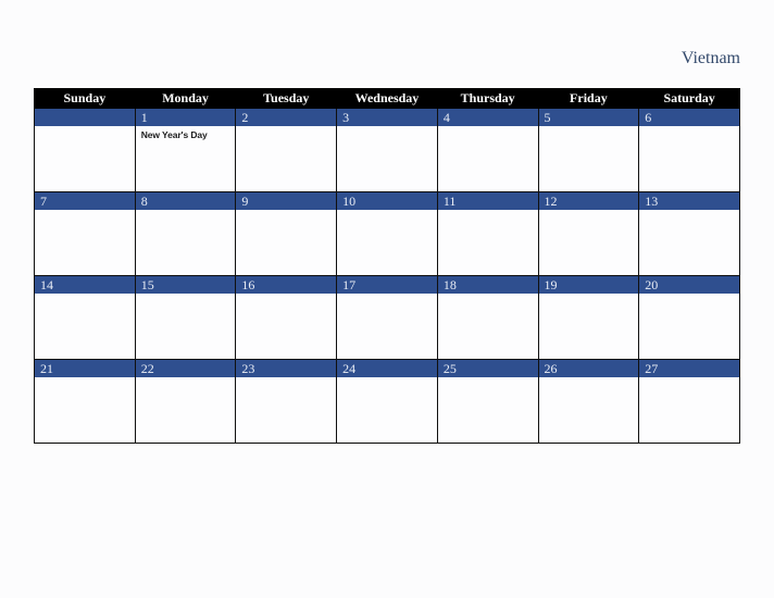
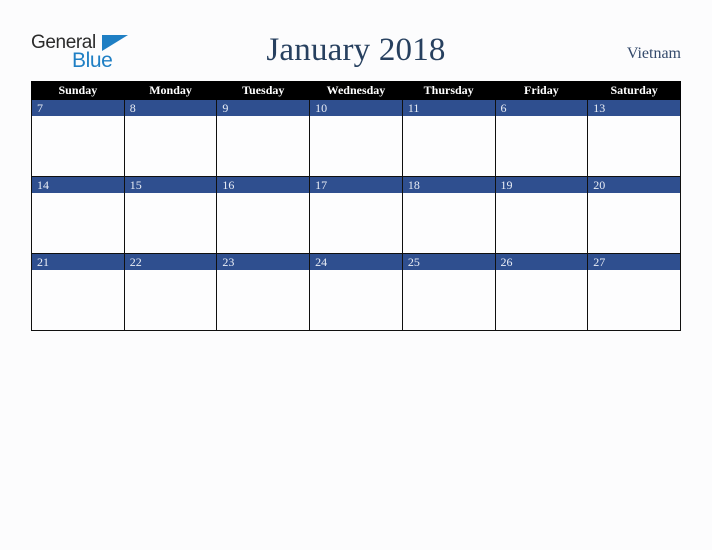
+ General
+ Blue
+ January 2018
  Vietnam
  Sunday	Monday	Tuesday	Wednesday	Thursday	Friday	Saturday
- 	1New Year's Day	2	3	4	5	6
- 7	8	9	10	11	12	13
+ 7	8	9	10	11	6	13
  14	15	16	17	18	19	20
  21	22	23	24	25	26	27
